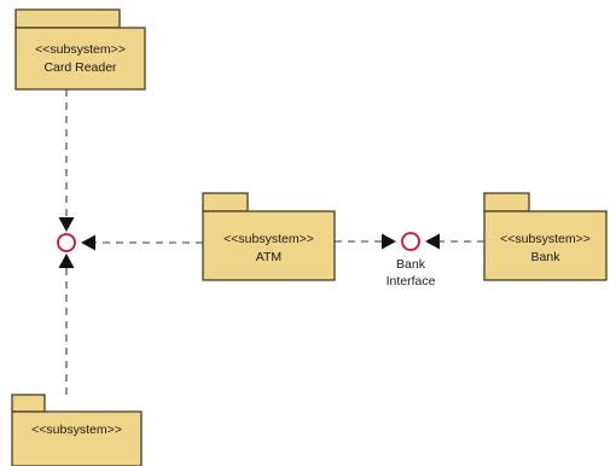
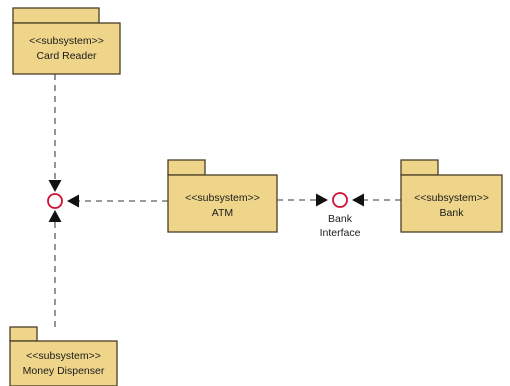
  <<subsystem>>
  Card Reader
  <<subsystem>>
  ATM
  <<subsystem>>
  Bank
  <<subsystem>>
+ Money Dispenser
  Bank
  Interface
